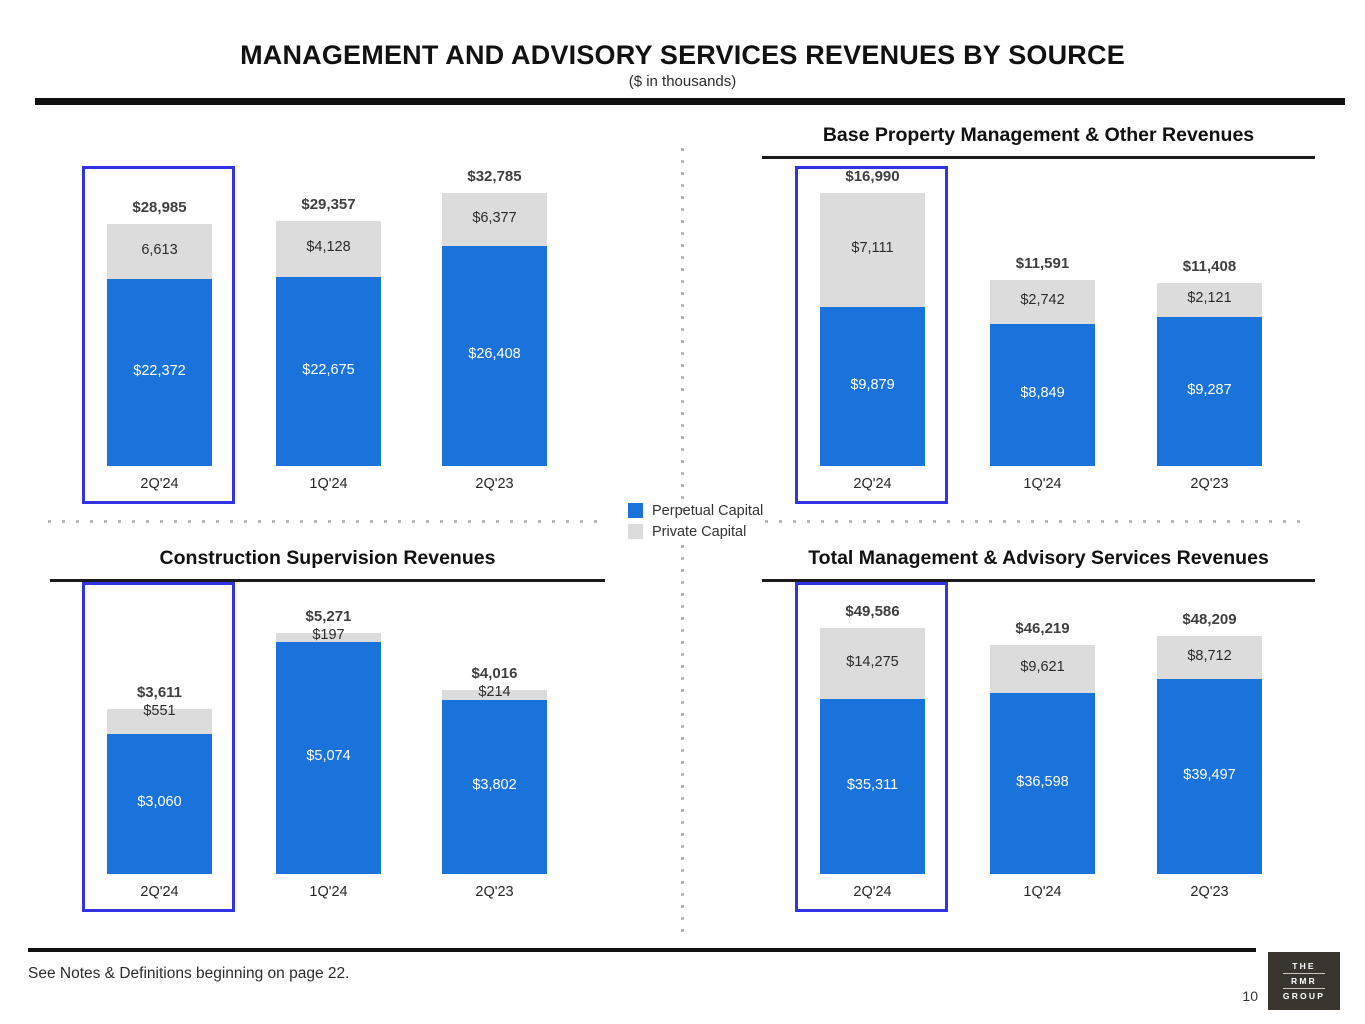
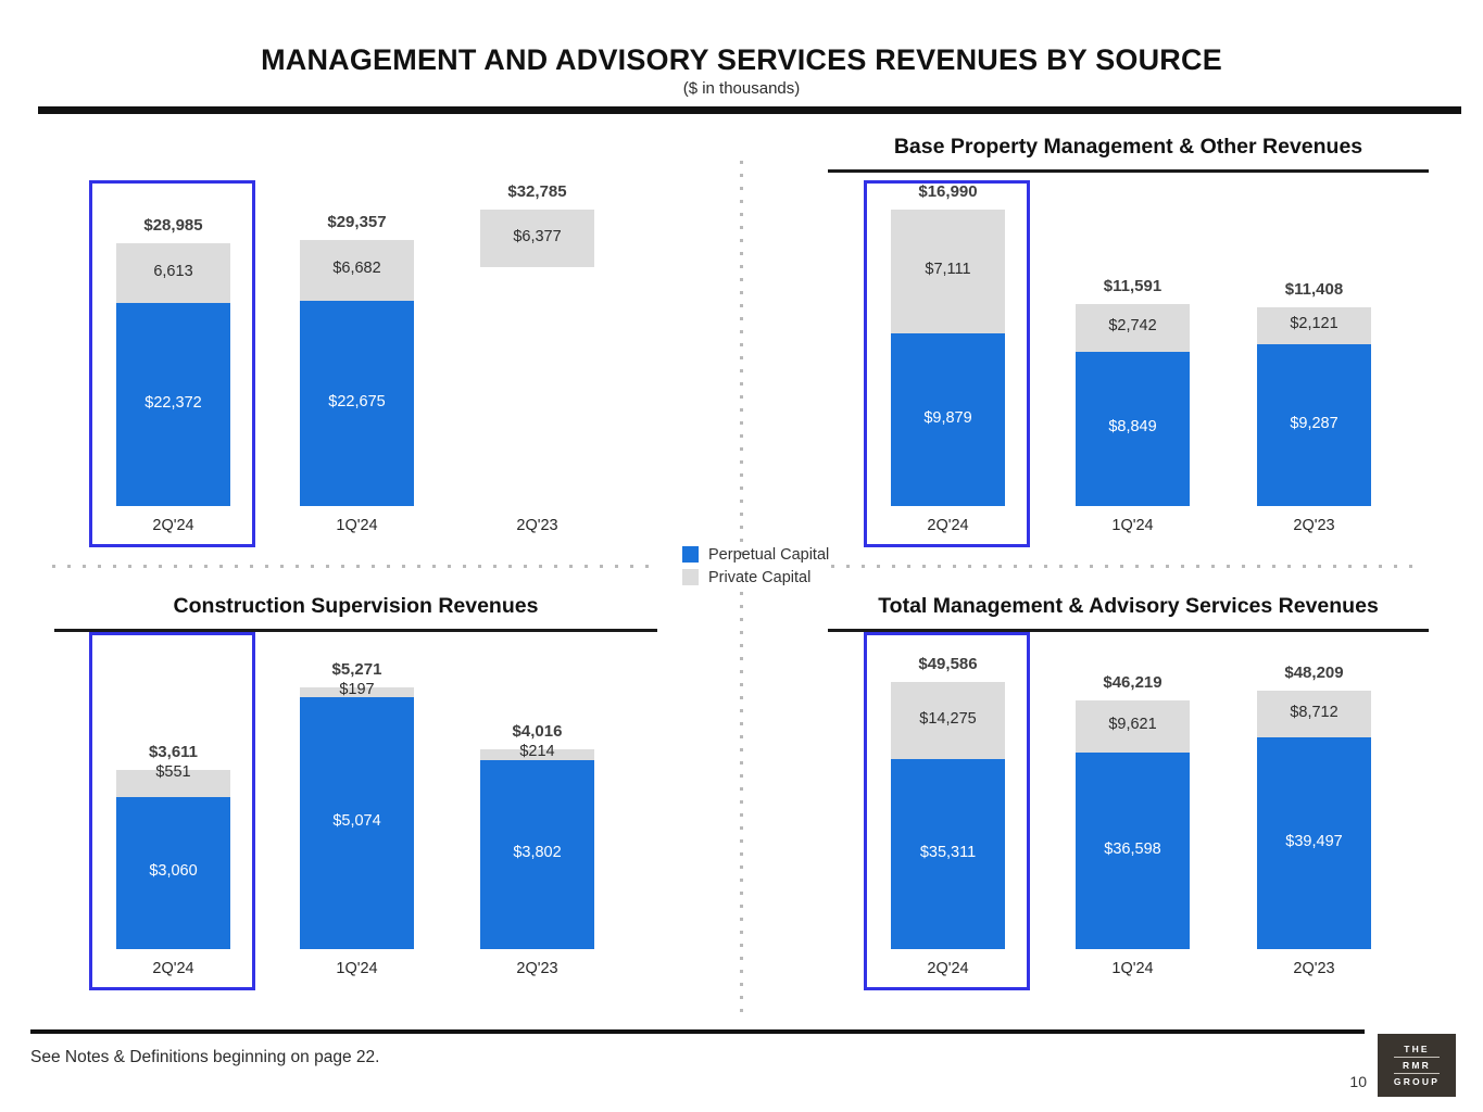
  MANAGEMENT AND ADVISORY SERVICES REVENUES BY SOURCE
  ($ in thousands)
  $22,372
  6,613
  $28,985
  2Q'24
  $22,675
- $4,128
+ $6,682
  $29,357
  1Q'24
- $26,408
  $6,377
  $32,785
  2Q'23
  Base Property Management & Other Revenues
  $9,879
  $7,111
  $16,990
  2Q'24
  $8,849
  $2,742
  $11,591
  1Q'24
  $9,287
  $2,121
  $11,408
  2Q'23
  Construction Supervision Revenues
  $3,060
  $551
  $3,611
  2Q'24
  $5,074
  $197
  $5,271
  1Q'24
  $3,802
  $214
  $4,016
  2Q'23
  Total Management & Advisory Services Revenues
  $35,311
  $14,275
  $49,586
  2Q'24
  $36,598
  $9,621
  $46,219
  1Q'24
  $39,497
  $8,712
  $48,209
  2Q'23
  Perpetual Capital
  Private Capital
  See Notes & Definitions beginning on page 22.
  10
  THE
  RMR
  GROUP
